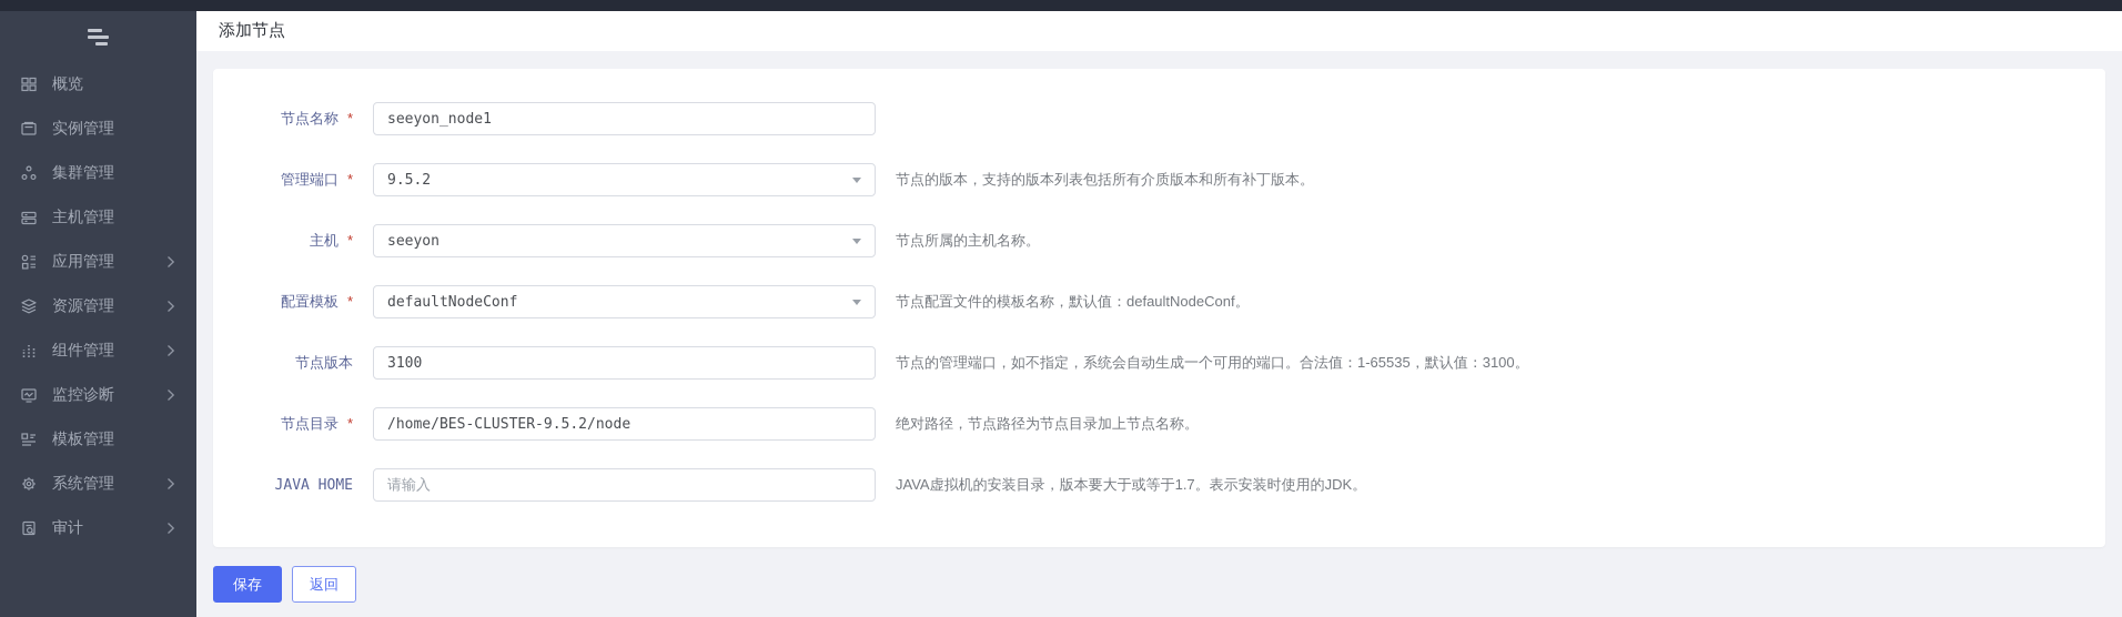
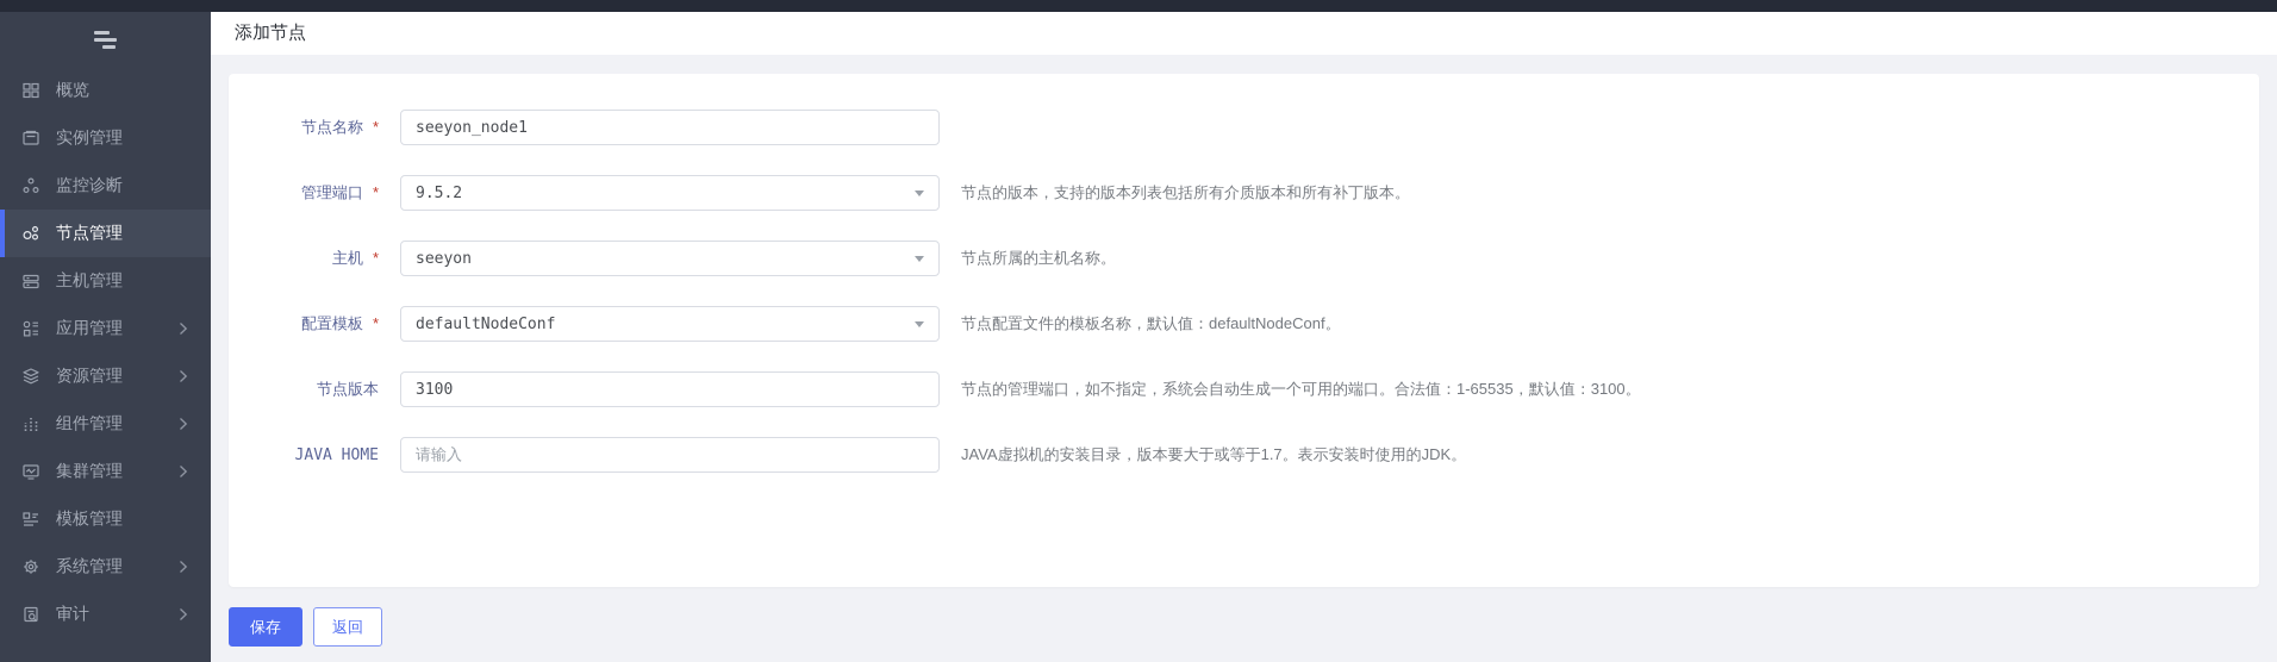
  概览
  实例管理
- 集群管理
+ 监控诊断
+ 节点管理
  主机管理
  应用管理
  资源管理
  组件管理
- 监控诊断
+ 集群管理
  模板管理
  系统管理
  审计
  添加节点
  节点名称 *
  seeyon_node1
  管理端口 *
  9.5.2
  节点的版本，支持的版本列表包括所有介质版本和所有补丁版本。
  主机 *
  seeyon
  节点所属的主机名称。
  配置模板 *
  defaultNodeConf
  节点配置文件的模板名称，默认值：defaultNodeConf。
  节点版本
  3100
  节点的管理端口，如不指定，系统会自动生成一个可用的端口。合法值：1-65535，默认值：3100。
- 节点目录 *
- /home/BES-CLUSTER-9.5.2/node
- 绝对路径，节点路径为节点目录加上节点名称。
  JAVA HOME
  请输入
  JAVA虚拟机的安装目录，版本要大于或等于1.7。表示安装时使用的JDK。
  保存
  返回
